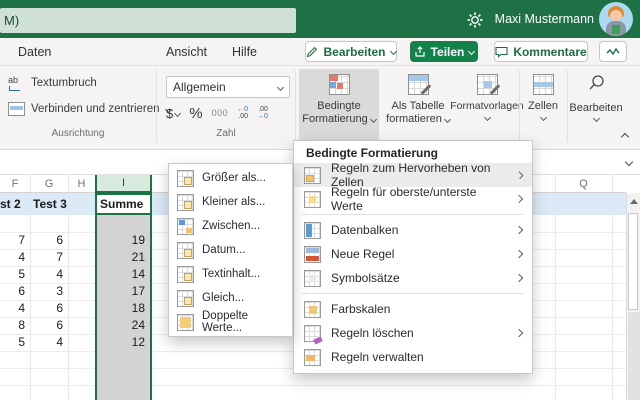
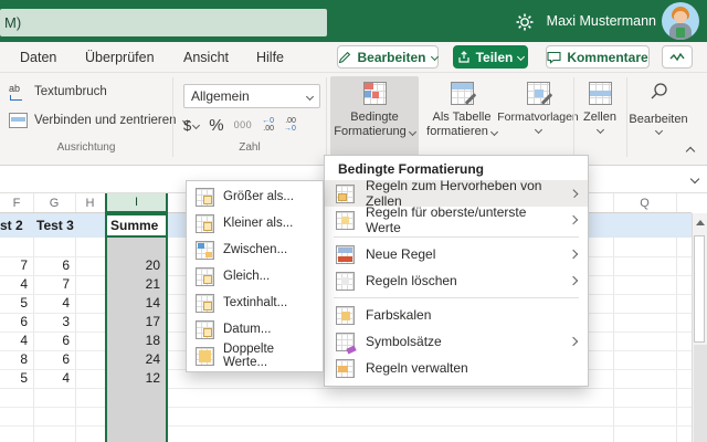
  M)
  Maxi Mustermann
  Daten
+ Überprüfen
  Ansicht
  Hilfe
  Bearbeiten
  Teilen
  Kommentare
  Textumbruch
  Verbinden und zentriere
  Ausrichtung
  Allgemein
  $
  %
  000
  Zahl
  Bedingte
  Formatierung
  Als Tabelle
  formatieren
  Formatvorlagen
  Zellen
  Bearbeiten
  F
  G
  H
  I
  Q
  st 2
  Test 3
  Summe
  7
  6
- 19
+ 20
  4
  7
  21
  5
  4
  14
  6
  3
  17
  4
  6
  18
  8
  6
  24
  5
  4
  12
  Bedingte Formatierung
  Regeln zum Hervorheben von Zellen
  Regeln für oberste/unterste Werte
- Datenbalken
  Neue Regel
- Symbolsätze
+ Regeln löschen
  Farbskalen
- Regeln löschen
+ Symbolsätze
  Regeln verwalten
  Größer als...
  Kleiner als...
  Zwischen...
- Datum...
+ Gleich...
  Textinhalt...
- Gleich...
+ Datum...
  Doppelte Werte...
